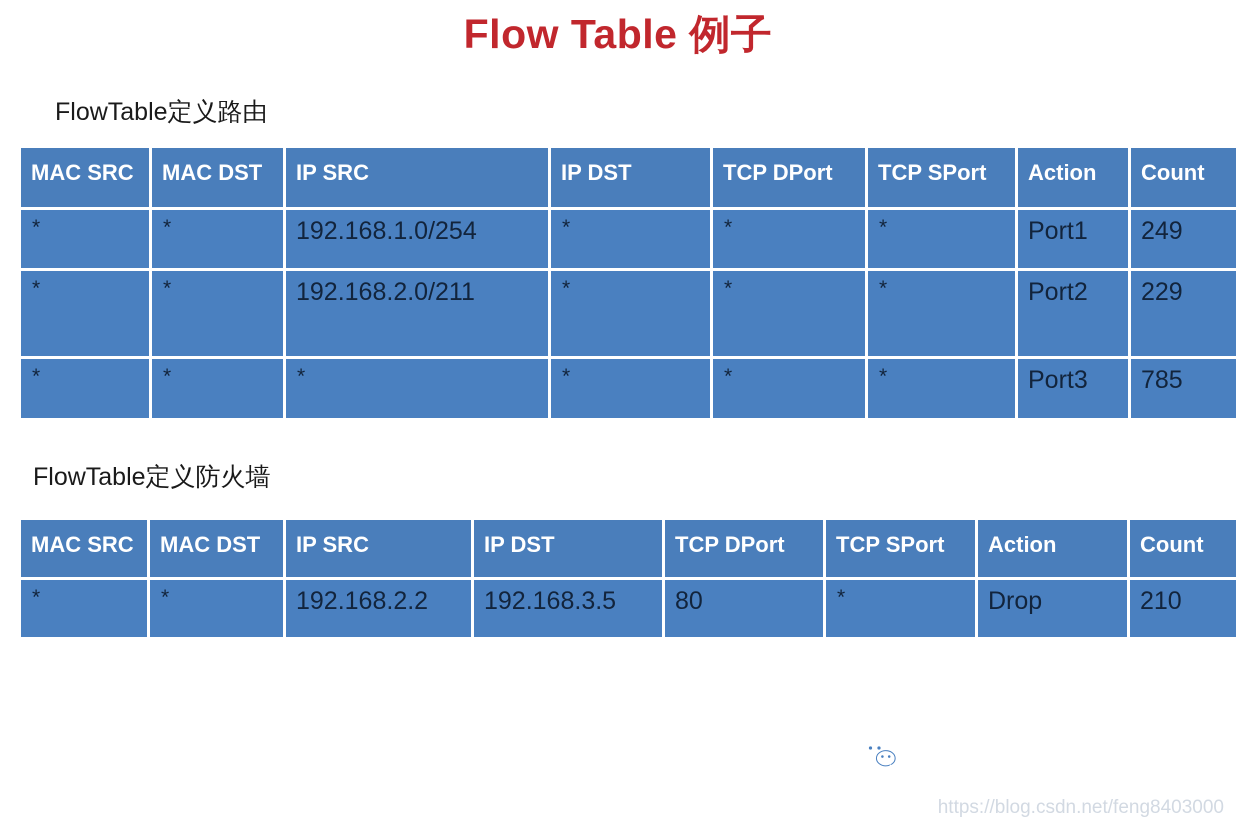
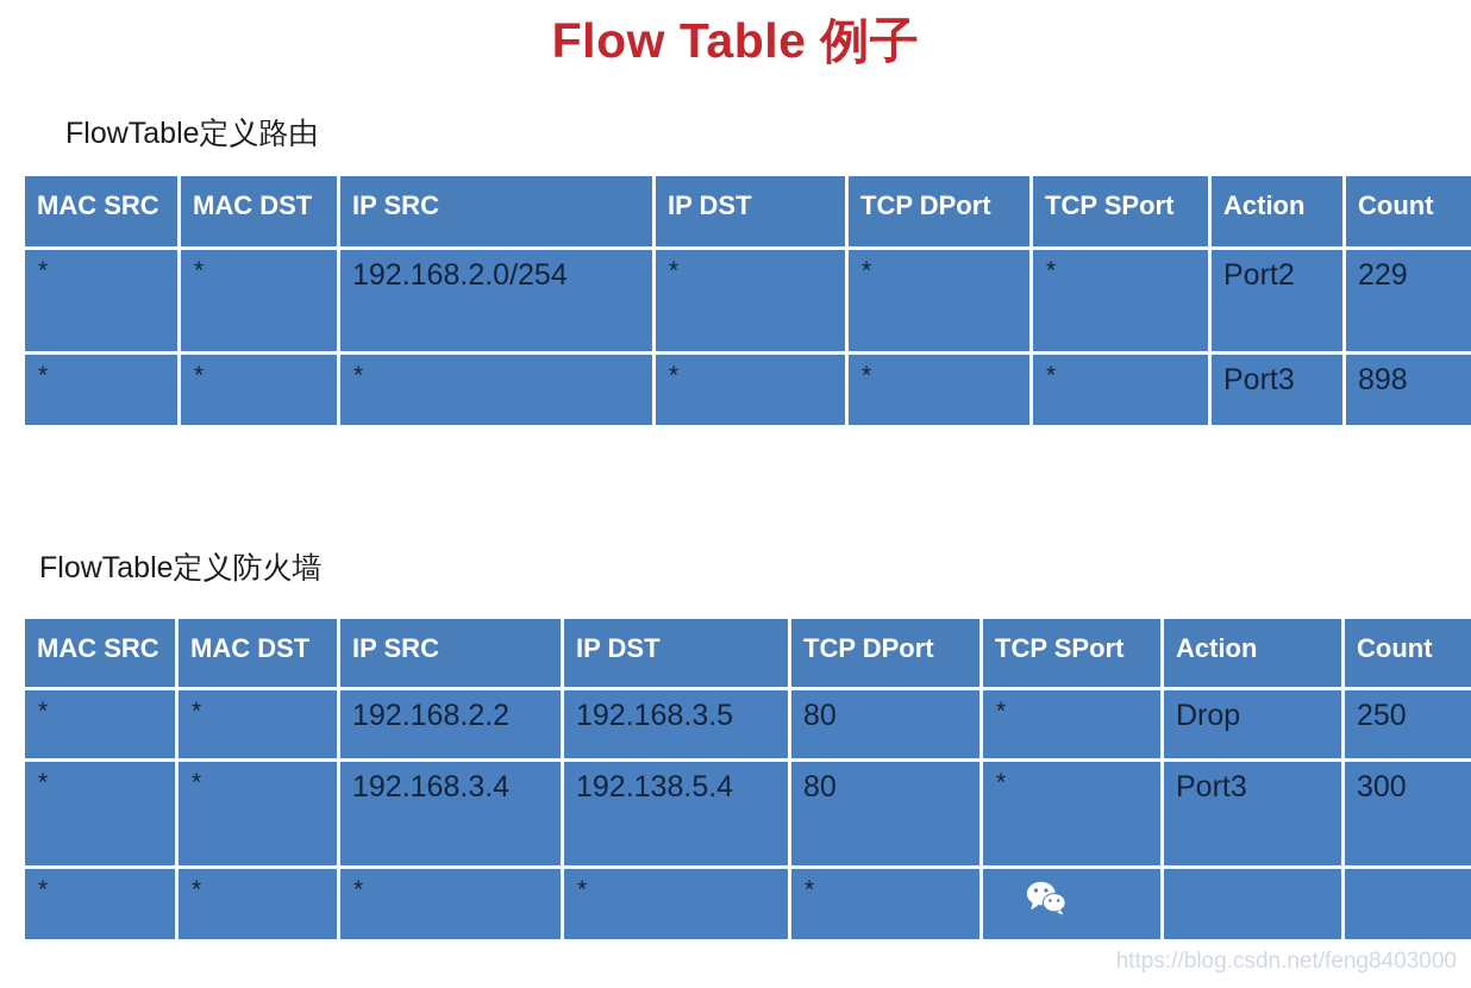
  Flow Table 例子
  FlowTable定义路由
  MAC SRC	MAC DST	IP SRC	IP DST	TCP DPort	TCP SPort	Action	Count
- *	*	192.168.1.0/254	*	*	*	Port1	249
- *	*	192.168.2.0/211	*	*	*	Port2	229
+ *	*	192.168.2.0/254	*	*	*	Port2	229
- *	*	*	*	*	*	Port3	785
+ *	*	*	*	*	*	Port3	898
  FlowTable定义防火墙
  MAC SRC	MAC DST	IP SRC	IP DST	TCP DPort	TCP SPort	Action	Count
- *	*	192.168.2.2	192.168.3.5	80	*	Drop	210
+ *	*	192.168.2.2	192.168.3.5	80	*	Drop	250
+ *	*	192.168.3.4	192.138.5.4	80	*	Port3	300
+ *	*	*	*	*
  https://blog.csdn.net/feng8403000
